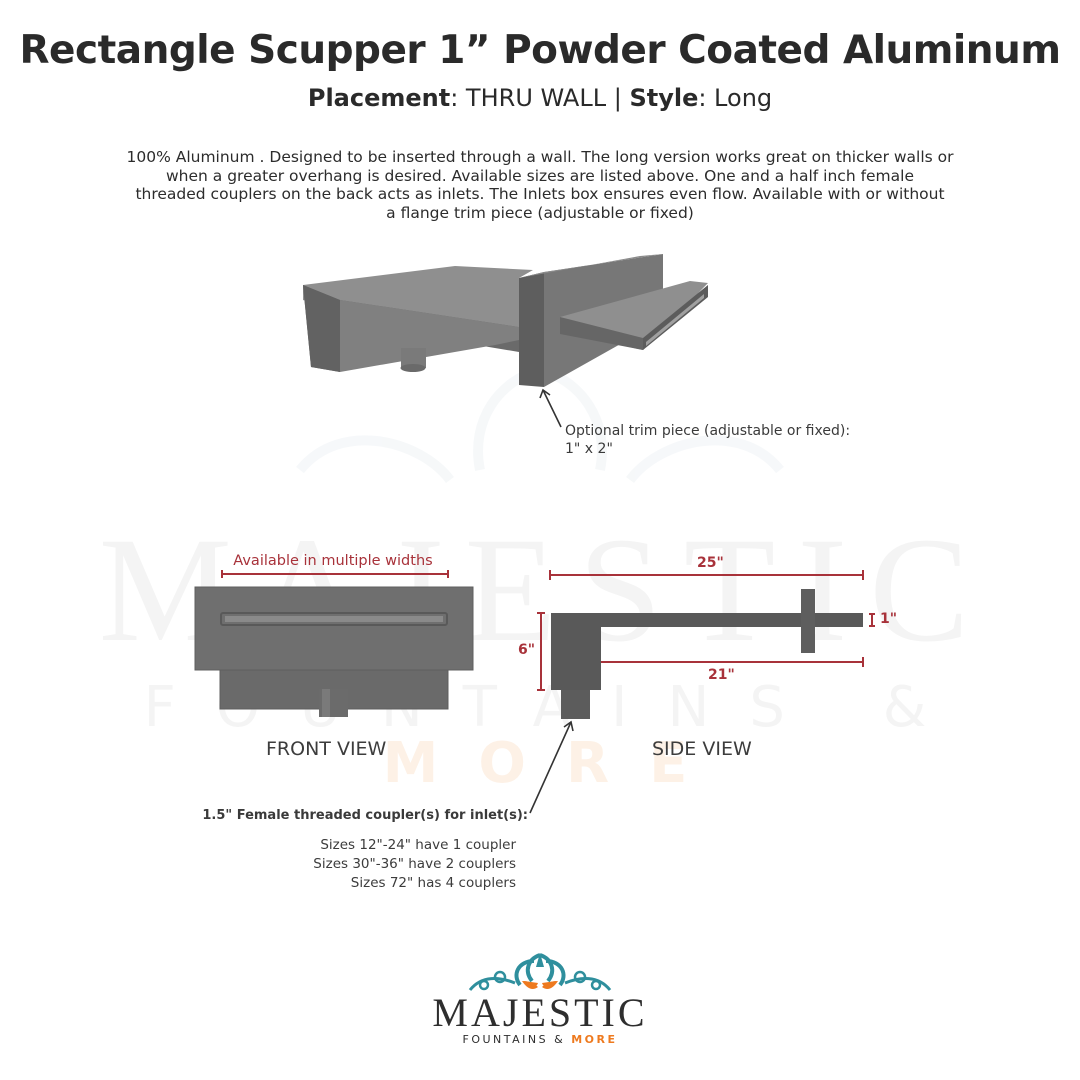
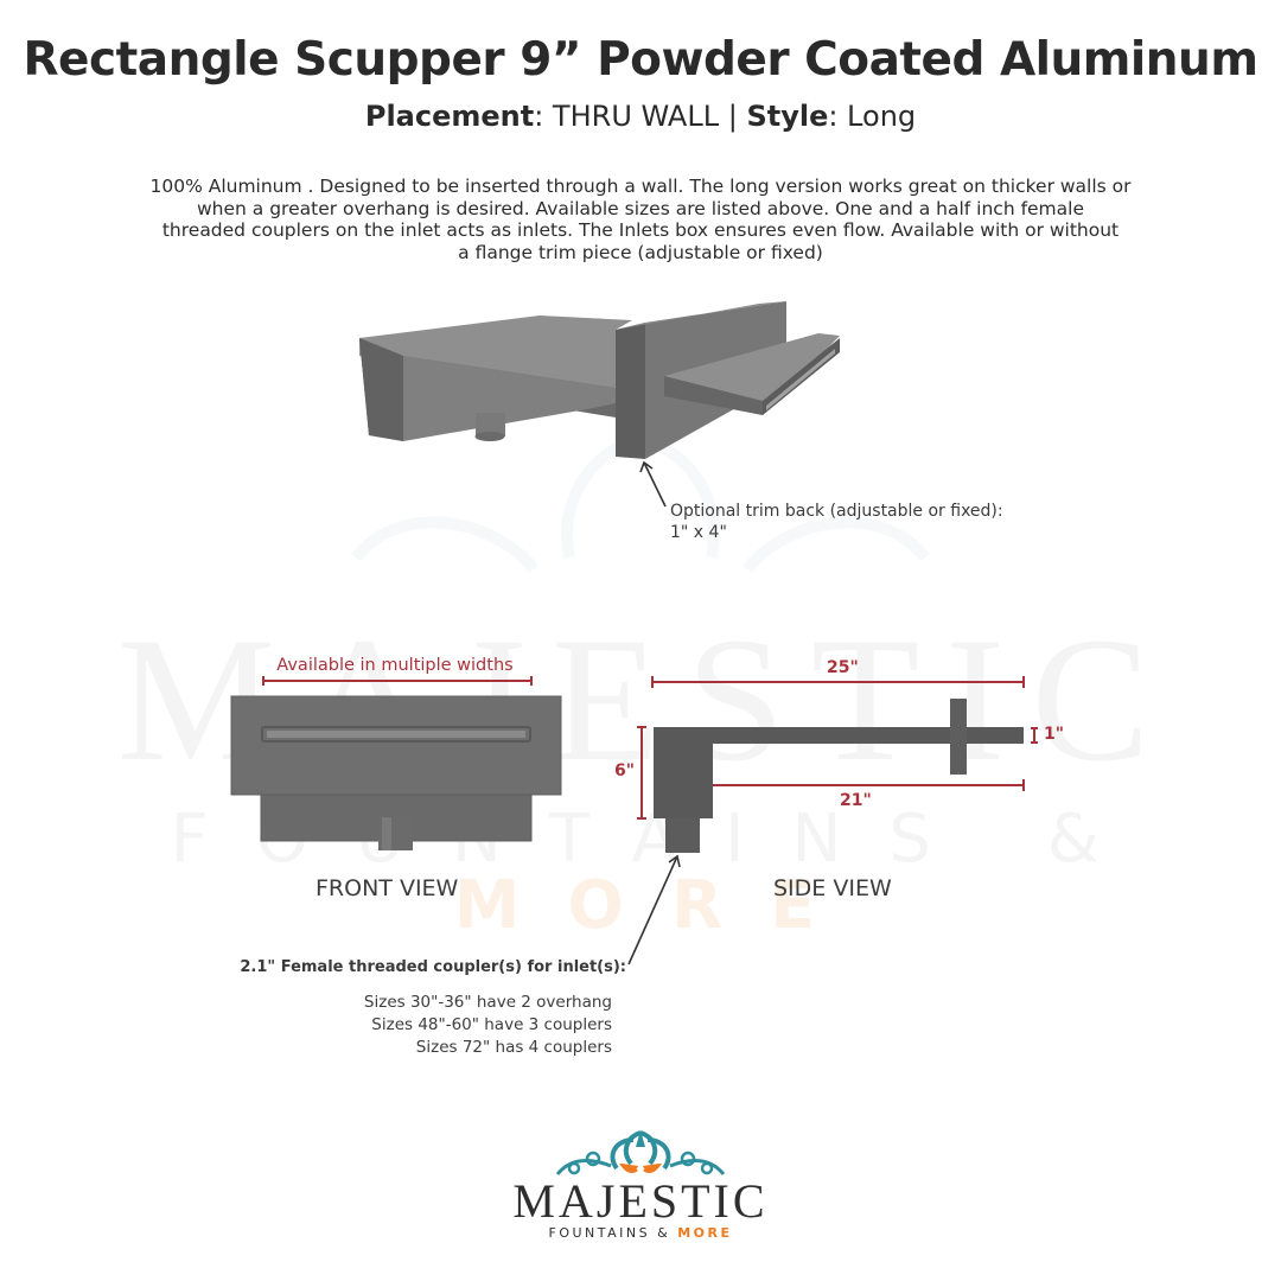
  MESTIC
  FTINS & MORE
- Rectangle Scupper 1” Powder Coated Aluminum
+ Rectangle Scupper 9” Powder Coated Aluminum
  Placement: THRU WALL | Style: Long
  100% Aluminum . Designed to be inserted through a wall. The long version works great on thicker walls or
  when a greater overhang is desired. Available sizes are listed above. One and a half inch female
- threaded couplers on the back acts as inlets. The Inlets box ensures even flow. Available with or without
+ threaded couplers on the inlet acts as inlets. The Inlets box ensures even flow. Available with or without
  a flange trim piece (adjustable or fixed)
- Optional trim piece (adjustable or fixed):
+ Optional trim back (adjustable or fixed):
- 1" x 2"
+ 1" x 4"
  Available in multiple widths
  FRONT VIEW
  25"
  21"
  6"
  1"
  SIDE VIEW
- 1.5" Female threaded coupler(s) for inlet(s):
+ 2.1" Female threaded coupler(s) for inlet(s):
- Sizes 12"-24" have 1 coupler
- Sizes 30"-36" have 2 couplers
+ Sizes 30"-36" have 2 overhang
+ Sizes 48"-60" have 3 couplers
  Sizes 72" has 4 couplers
  MAJESTIC
  FOUNTAINS & MORE
